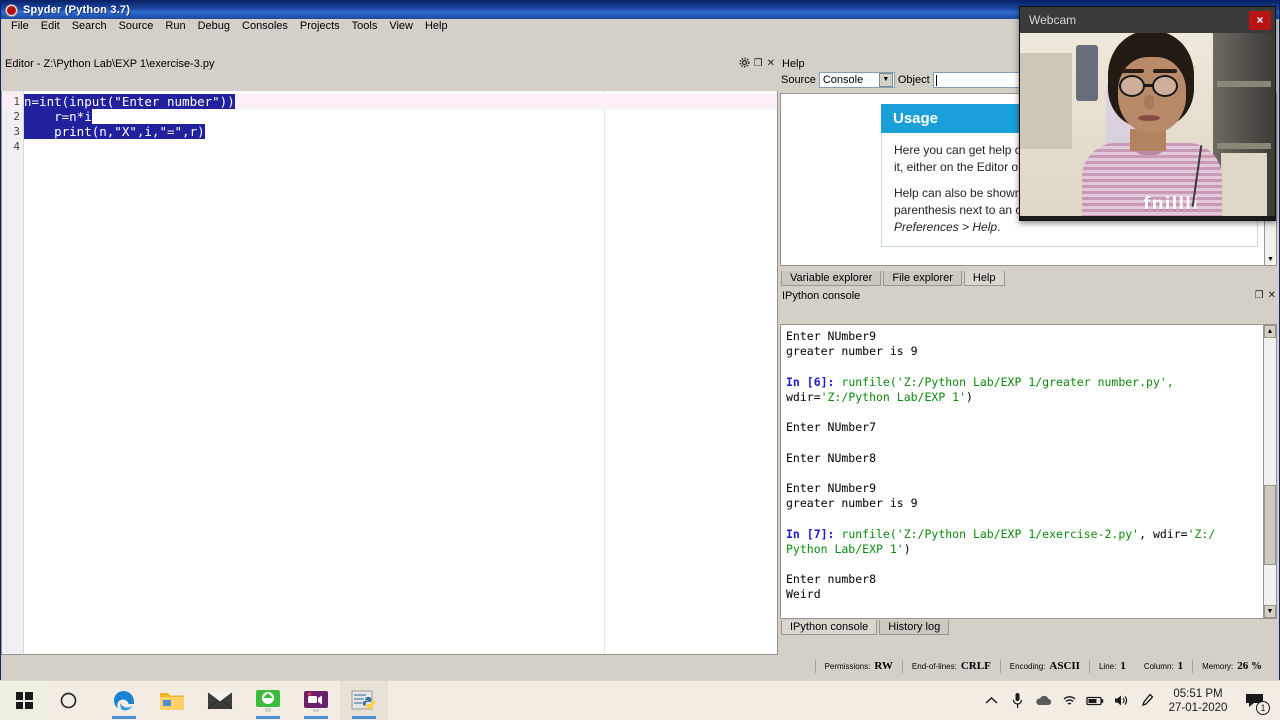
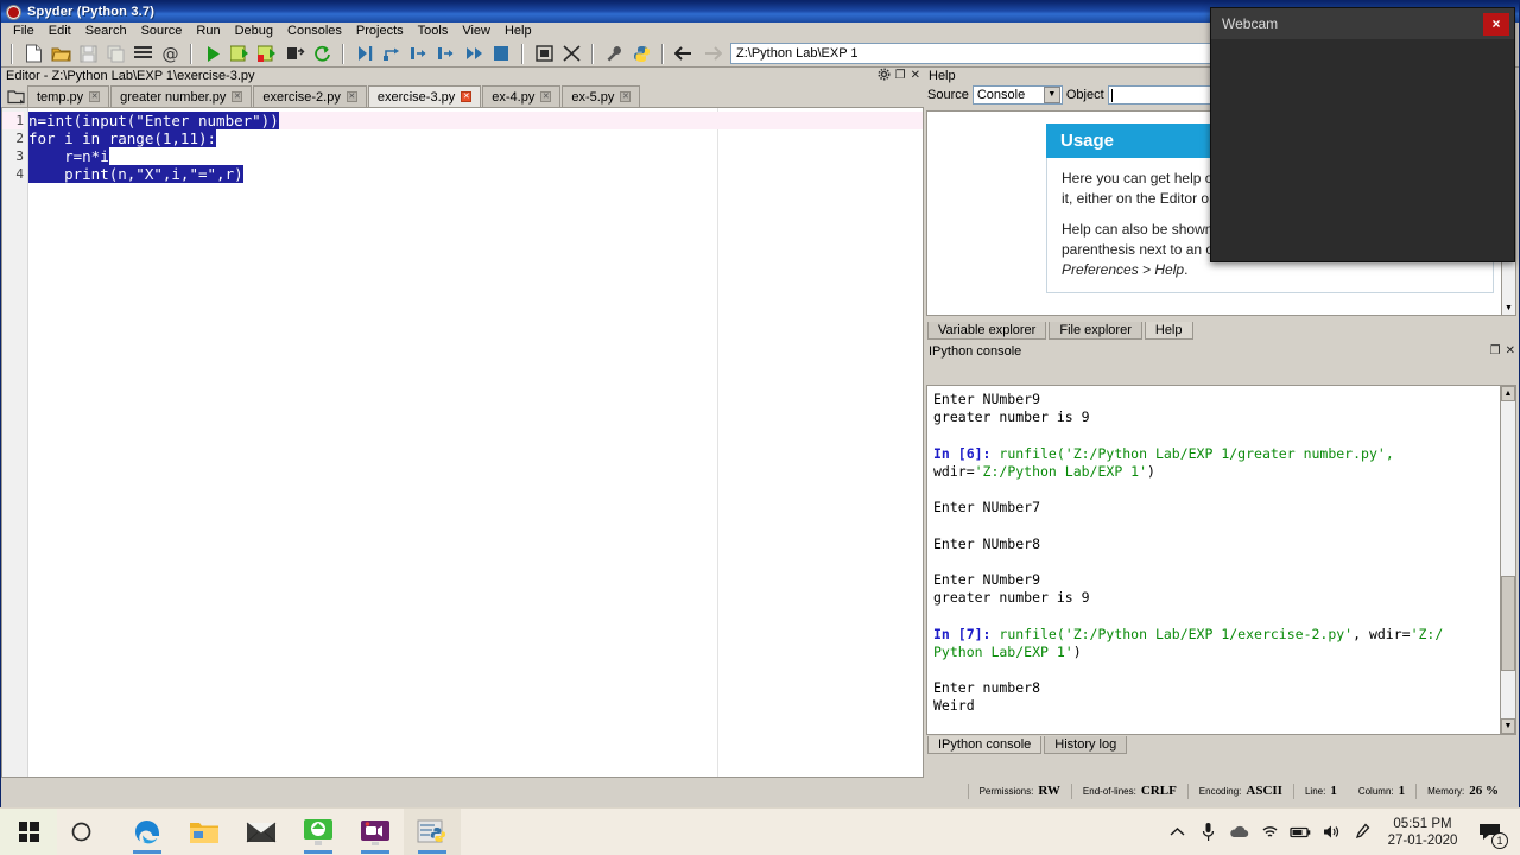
  Spyder (Python 3.7)
  File
  Edit
  Search
  Source
  Run
  Debug
  Consoles
  Projects
  Tools
  View
  Help
+ @
+ Z:\Python Lab\EXP 1
  Editor - Z:\Python Lab\EXP 1\exercise-3.py
  ❐
  ✕
+ temp.py
+ greater number.py
+ exercise-2.py
+ exercise-3.py
+ ex-4.py
+ ex-5.py
  1
  2
  3
  4
  n=int(input("Enter number"))
+ for i in range(1,11):
  r=n*i
  print(n,"X",i,"=",r)
  Help
  Source
  Console
  Object
  Usage
  Variable explorer
  File explorer
  Help
  IPython console
  ❐
  ✕
  Enter NUmber9
  greater number is 9
  In [6]: runfile('Z:/Python Lab/EXP 1/greater number.py',
  wdir='Z:/Python Lab/EXP 1')
  Enter NUmber7
  Enter NUmber8
  Enter NUmber9
  greater number is 9
  In [7]: runfile('Z:/Python Lab/EXP 1/exercise-2.py', wdir='Z:/
  Python Lab/EXP 1')
  Enter number8
  Weird
  IPython console
  History log
  Permissions:
  RW
  End-of-lines:
  CRLF
  Encoding:
  ASCII
  Line:
  1
  Column:
  1
  Memory:
  26 %
  Webcam
  ×
- fnillli
  05:51 PM
  27-01-2020
  1
